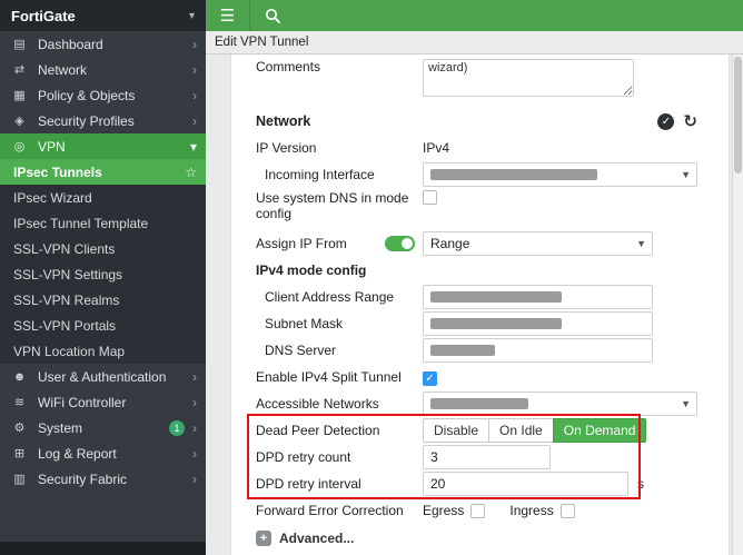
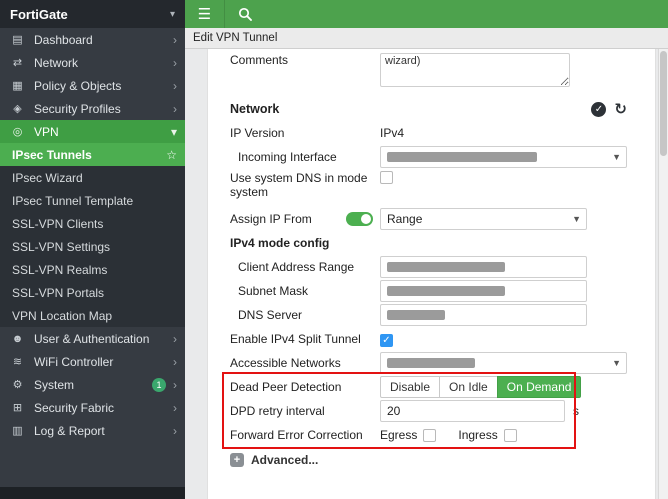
  FortiGate
  ▾
  ▤
  Dashboard
  ›
  ⇄
  Network
  ›
  ▦
  Policy & Objects
  ›
  ◈
  Security Profiles
  ›
  ◎
  VPN
  ▾
  IPsec Tunnels
  ☆
  IPsec Wizard
  IPsec Tunnel Template
  SSL-VPN Clients
  SSL-VPN Settings
  SSL-VPN Realms
  SSL-VPN Portals
  VPN Location Map
  ☻
  User & Authentication
  ›
  ≋
  WiFi Controller
  ›
  ⚙
  System
  1
  ›
  ⊞
- Log & Report
+ Security Fabric
  ›
  ▥
- Security Fabric
+ Log & Report
  ›
  ☰
  Edit VPN Tunnel
  Comments
  wizard)
  Network
  ✓
  ↻
  IP Version
  IPv4
  Incoming Interface
  ▼
- Use system DNS in mode config
+ Use system DNS in mode system
  Assign IP From
  Range
  ▼
  IPv4 mode config
  Client Address Range
  Subnet Mask
  DNS Server
  Enable IPv4 Split Tunnel
  ✓
  Accessible Networks
  ▼
  Dead Peer Detection
  Disable
  On Idle
  On Demand
- DPD retry count
- 3
  DPD retry interval
  20
  s
  Forward Error Correction
  Egress
  Ingress
  +
  Advanced...
